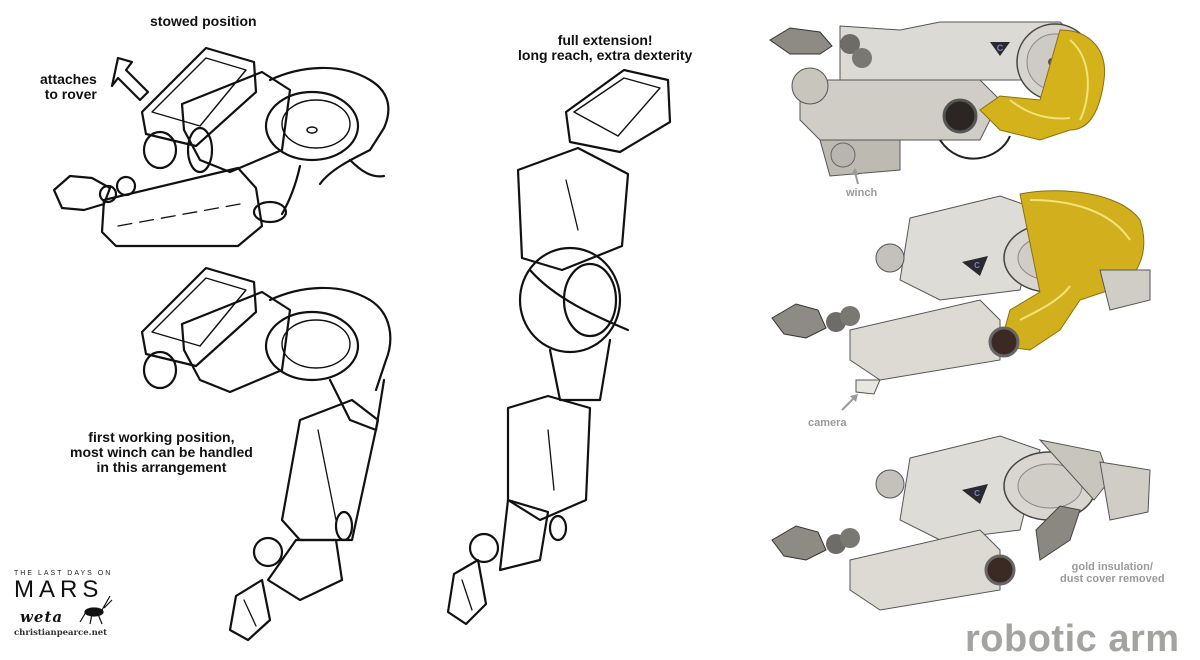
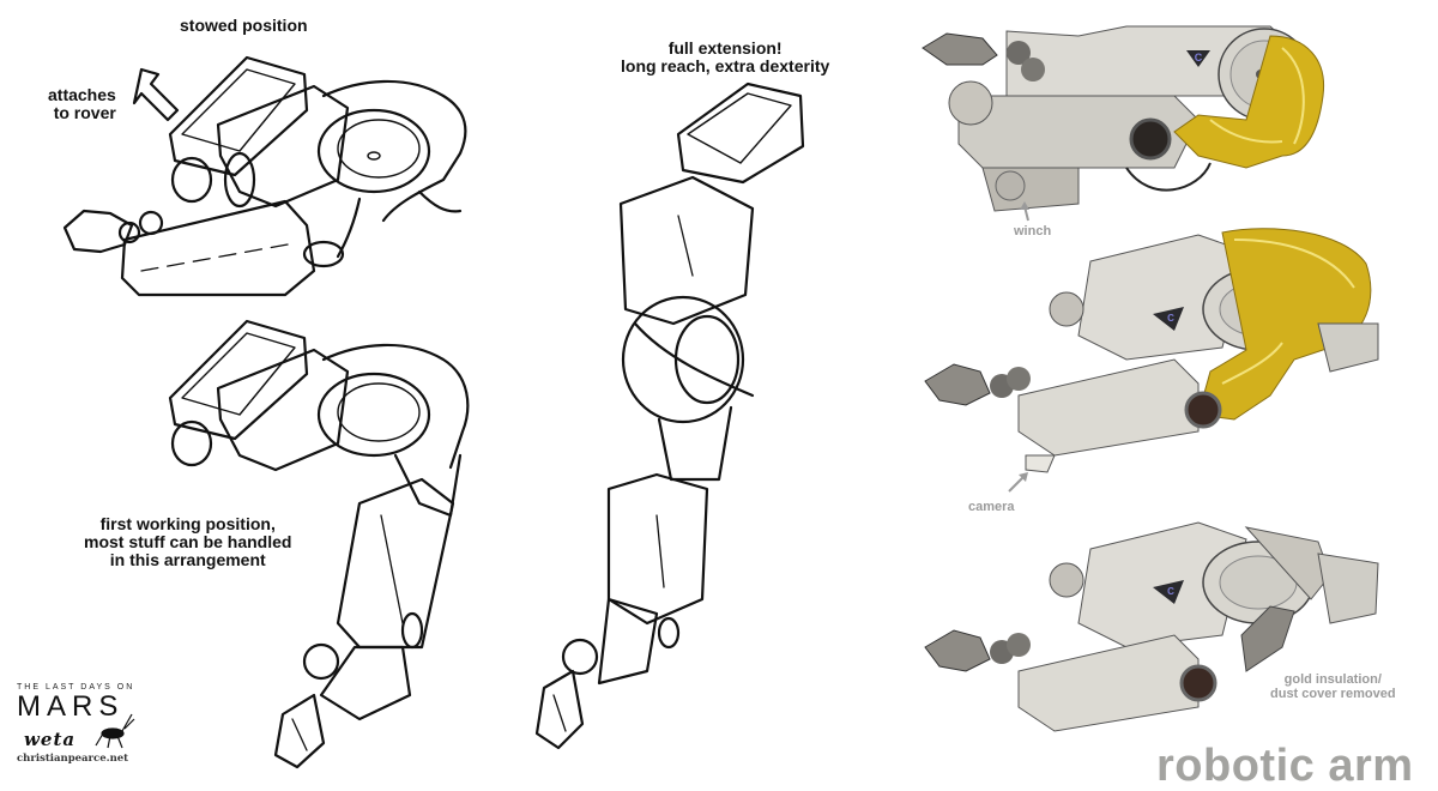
  C
  C
  C
  stowed position
  attaches
  to rover
  full extension!
  long reach, extra dexterity
  first working position,
- most winch can be handled
+ most stuff can be handled
  in this arrangement
  winch
  camera
  gold insulation/
  dust cover removed
  robotic arm
  MARS
  weta
  christianpearce.net
